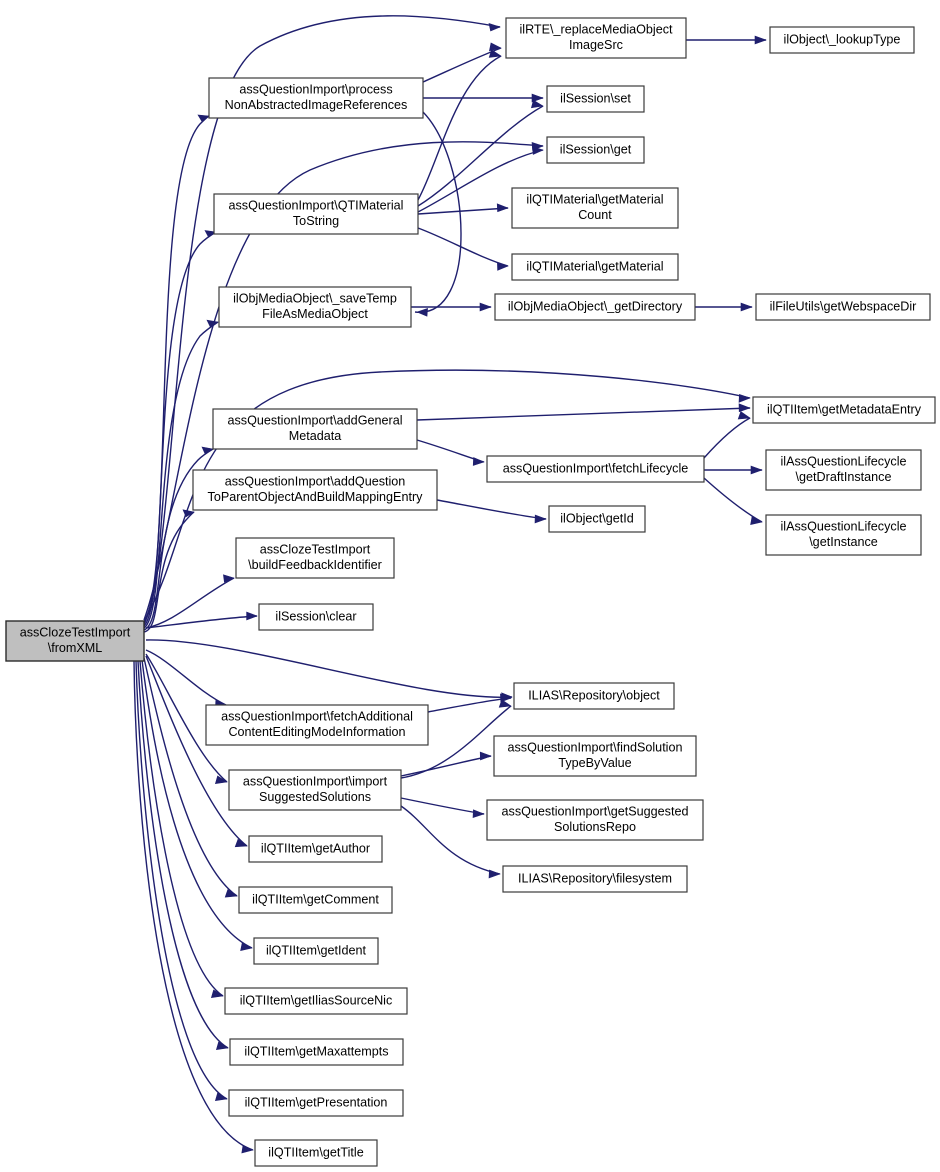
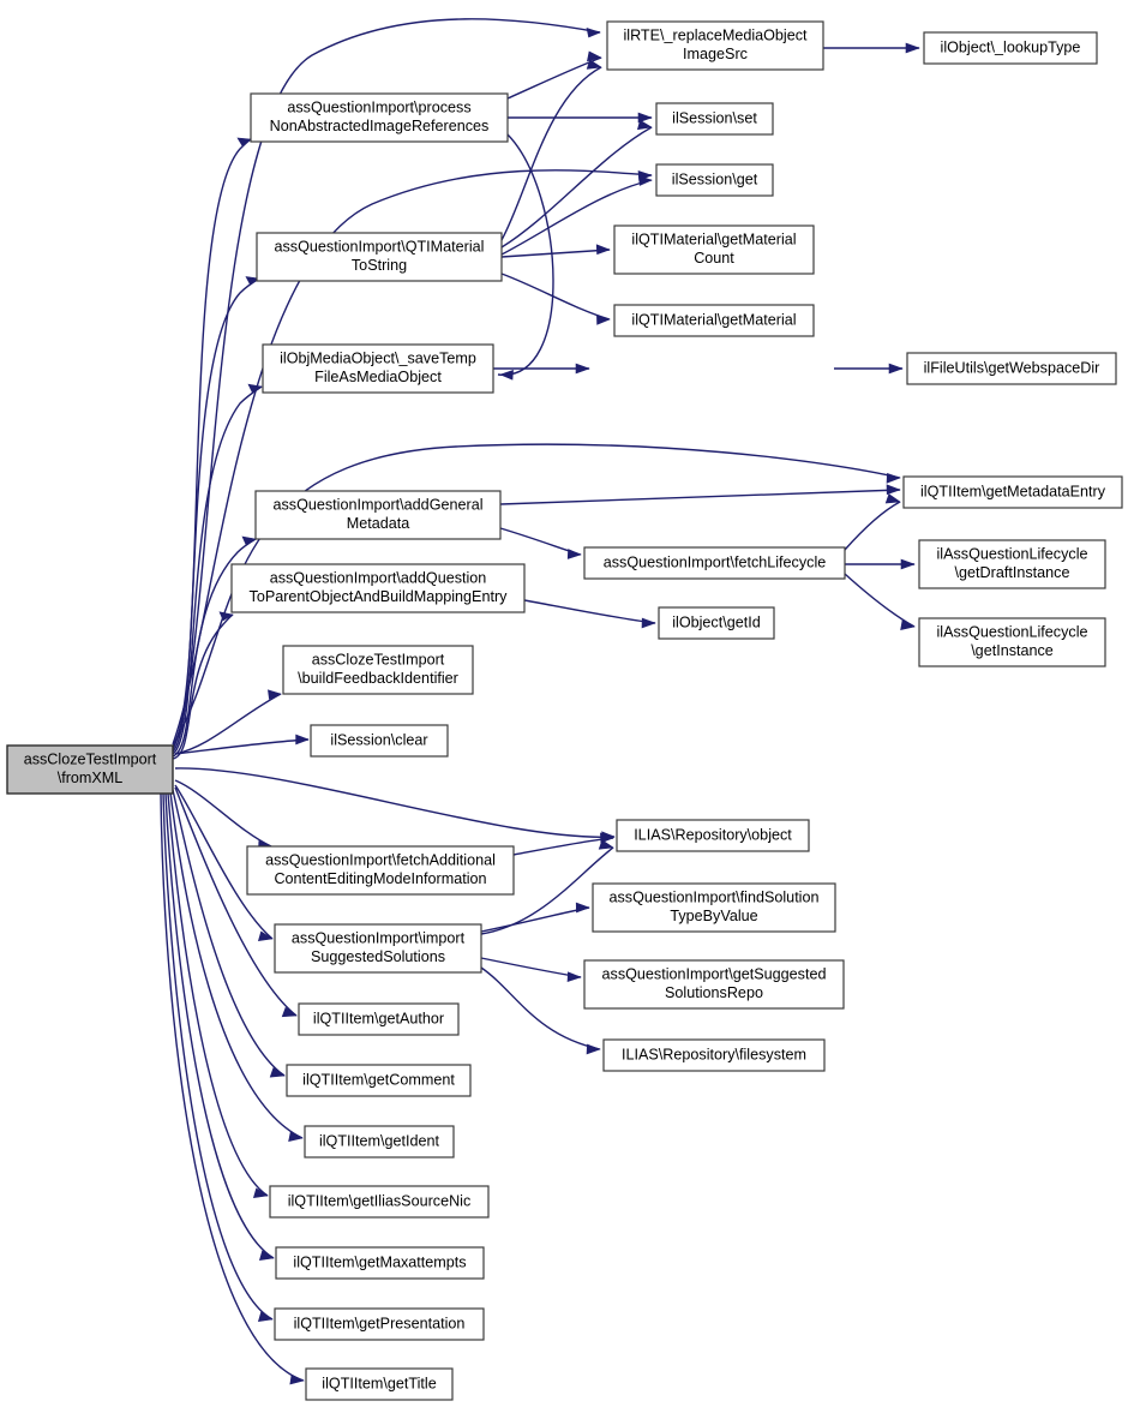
  assClozeTestImport
  \fromXML
  ilRTE\_replaceMediaObject
  ImageSrc
  ilObject\_lookupType
  assQuestionImport\process
  NonAbstractedImageReferences
  ilSession\set
  ilSession\get
  assQuestionImport\QTIMaterial
  ToString
  ilQTIMaterial\getMaterial
  Count
  ilQTIMaterial\getMaterial
  ilObjMediaObject\_saveTemp
  FileAsMediaObject
- ilObjMediaObject\_getDirectory
  ilFileUtils\getWebspaceDir
  assQuestionImport\addGeneral
  Metadata
  ilQTIItem\getMetadataEntry
  assQuestionImport\fetchLifecycle
  ilAssQuestionLifecycle
  \getDraftInstance
  ilAssQuestionLifecycle
  \getInstance
  assQuestionImport\addQuestion
  ToParentObjectAndBuildMappingEntry
  ilObject\getId
  assClozeTestImport
  \buildFeedbackIdentifier
  ilSession\clear
  ILIAS\Repository\object
  assQuestionImport\fetchAdditional
  ContentEditingModeInformation
  assQuestionImport\findSolution
  TypeByValue
  assQuestionImport\import
  SuggestedSolutions
  assQuestionImport\getSuggested
  SolutionsRepo
  ILIAS\Repository\filesystem
  ilQTIItem\getAuthor
  ilQTIItem\getComment
  ilQTIItem\getIdent
  ilQTIItem\getIliasSourceNic
  ilQTIItem\getMaxattempts
  ilQTIItem\getPresentation
  ilQTIItem\getTitle
